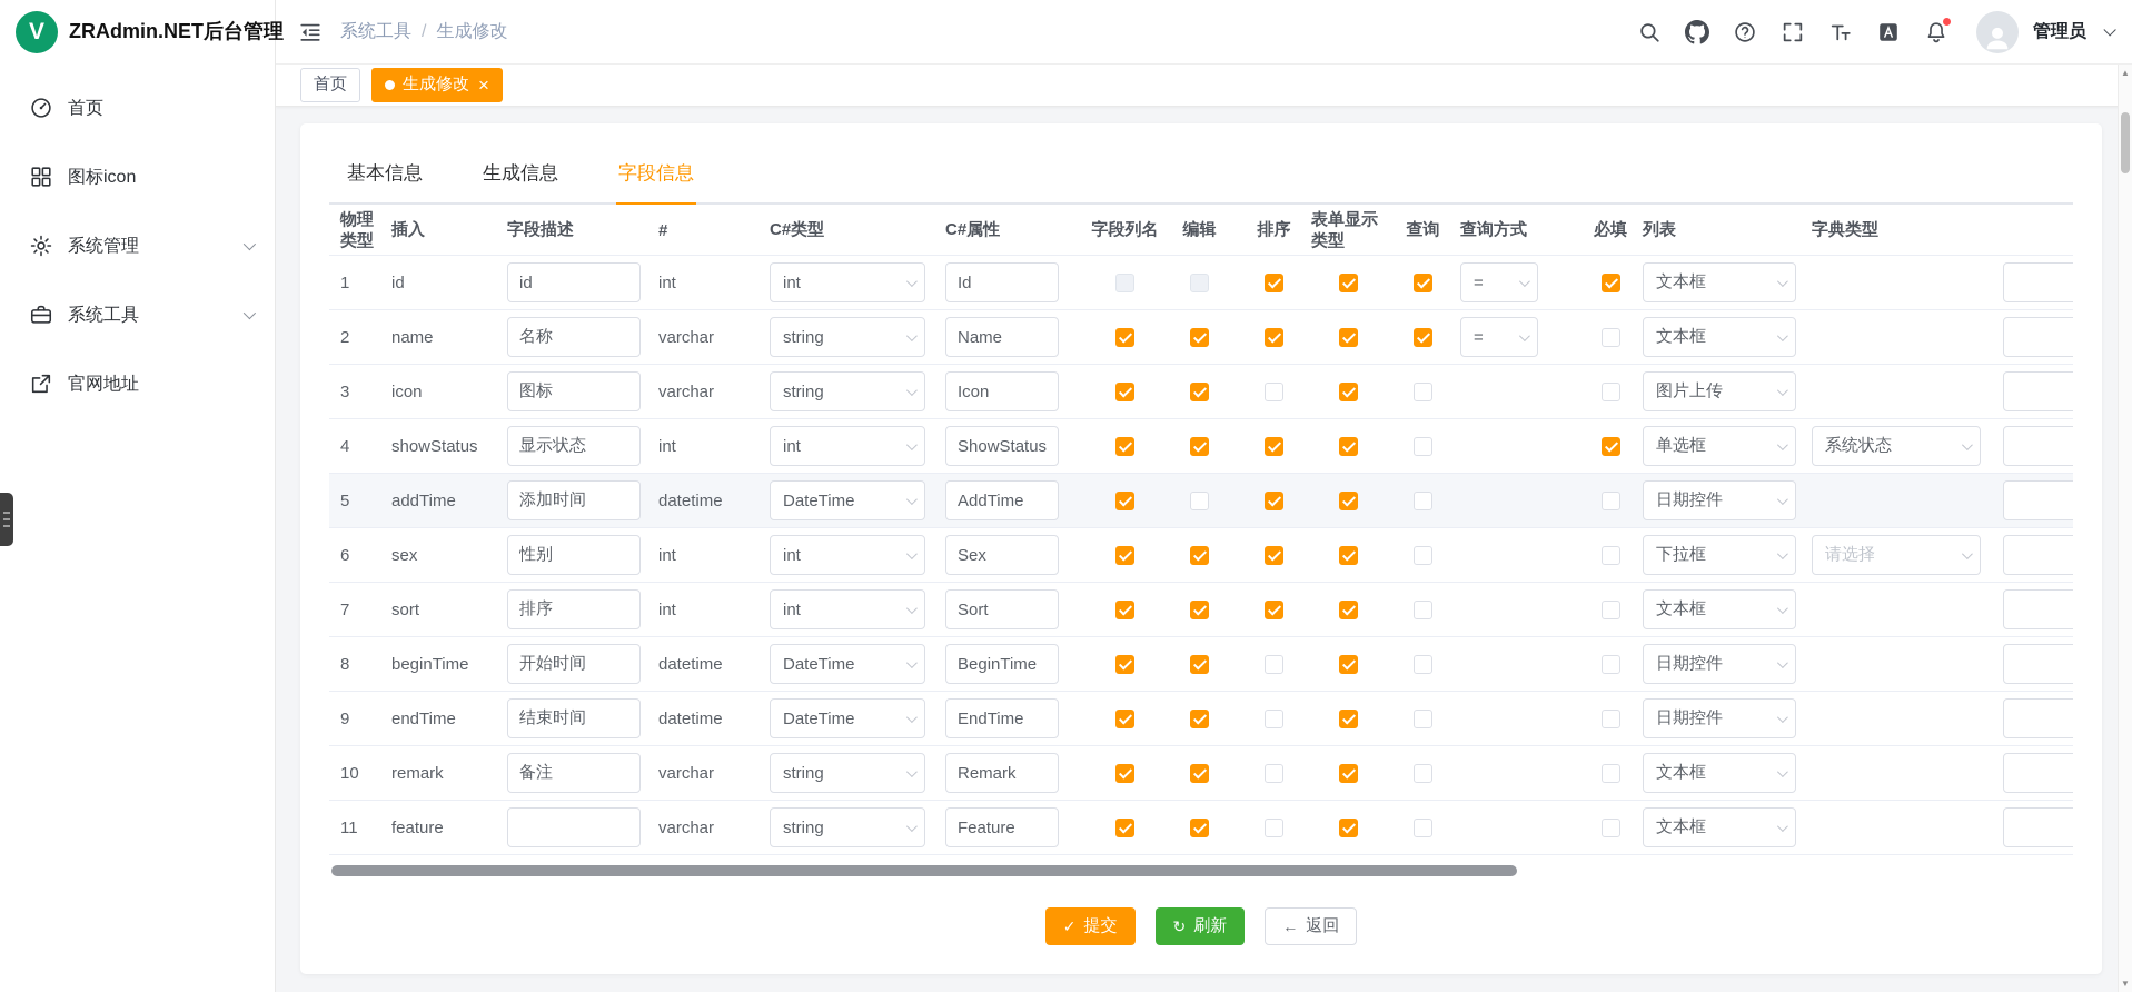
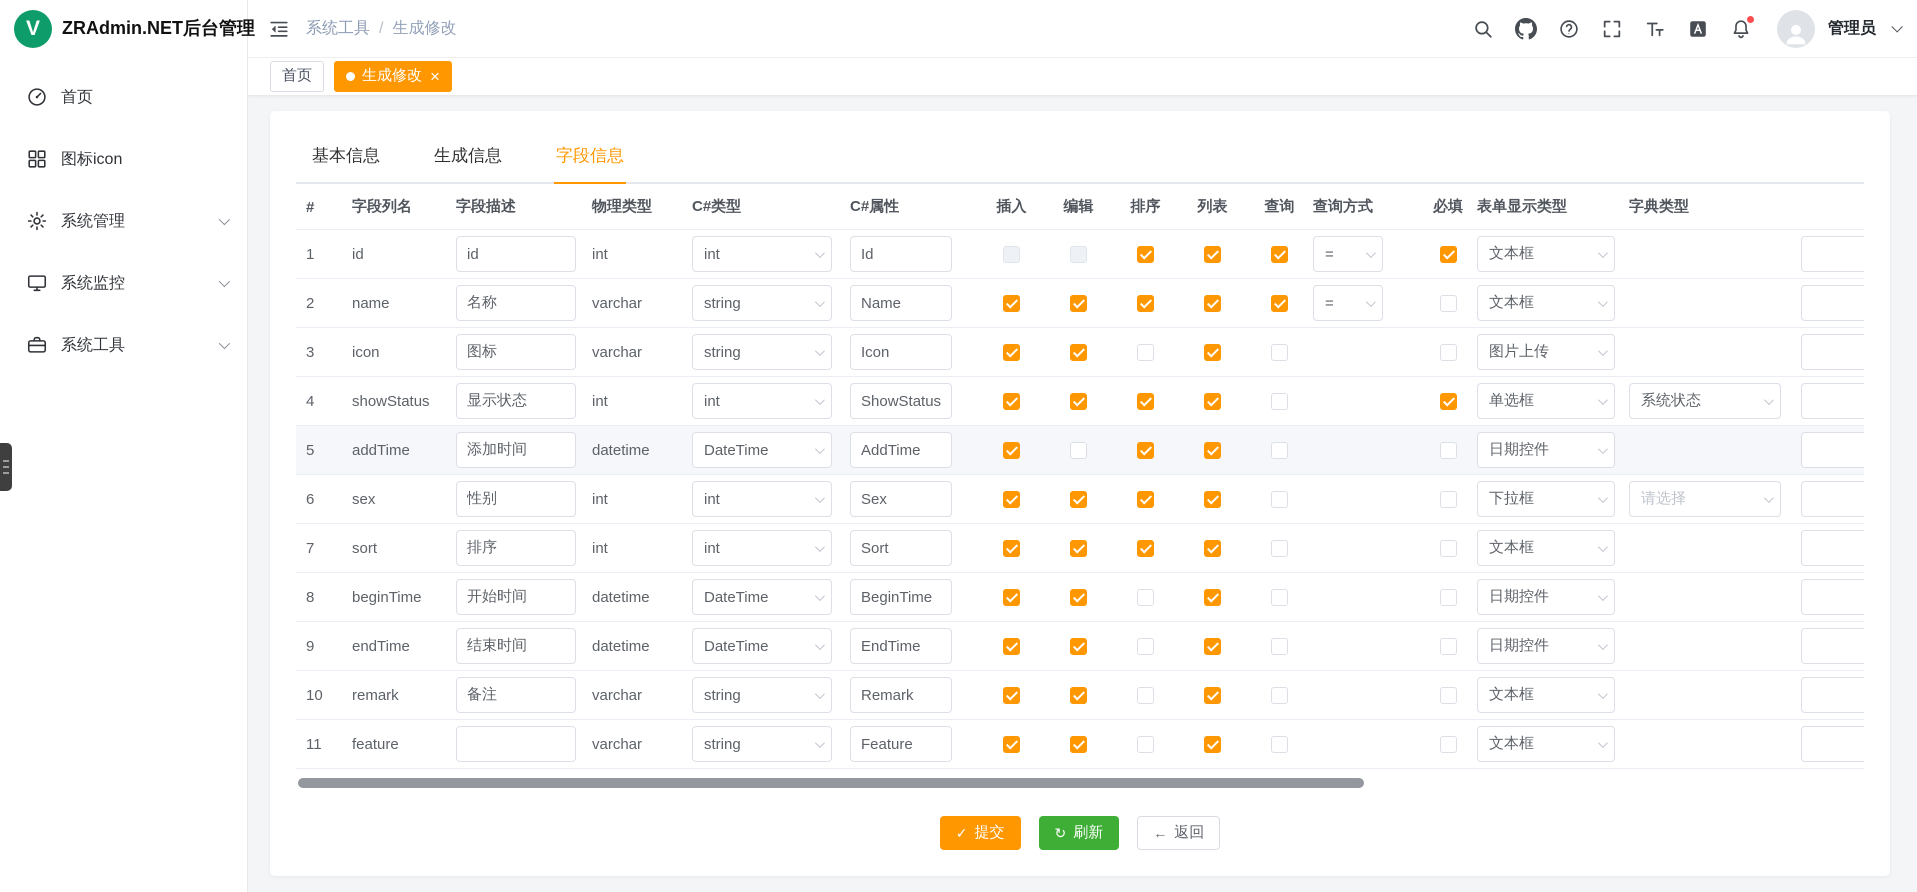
  V
  ZRAdmin.NET后台管理
  首页
  图标icon
  系统管理
+ 系统监控
  系统工具
- 官网地址
  系统工具
  /
  生成修改
  管理员
  首页
  生成修改
  ×
  基本信息
  生成信息
  字段信息
- 物理类型
+ #
- 插入
+ 字段列名
  字段描述
- #
+ 物理类型
  C#类型
  C#属性
- 字段列名
+ 插入
  编辑
  排序
- 表单显示类型
+ 列表
  查询
  查询方式
  必填
- 列表
+ 表单显示类型
  字典类型
  1
  id
  id
  int
  int
  Id
  =
  文本框
  2
  name
  名称
  varchar
  string
  Name
  =
  文本框
  3
  icon
  图标
  varchar
  string
  Icon
  图片上传
  4
  showStatus
  显示状态
  int
  int
  ShowStatus
  单选框
  系统状态
  5
  addTime
  添加时间
  datetime
  DateTime
  AddTime
  日期控件
  6
  sex
  性别
  int
  int
  Sex
  下拉框
  请选择
  7
  sort
  排序
  int
  int
  Sort
  文本框
  8
  beginTime
  开始时间
  datetime
  DateTime
  BeginTime
  日期控件
  9
  endTime
  结束时间
  datetime
  DateTime
  EndTime
  日期控件
  10
  remark
  备注
  varchar
  string
  Remark
  文本框
  11
  feature
  varchar
  string
  Feature
  文本框
  ✓
  提交
  ↻
  刷新
  ←
  返回
- ▲
- ▼
